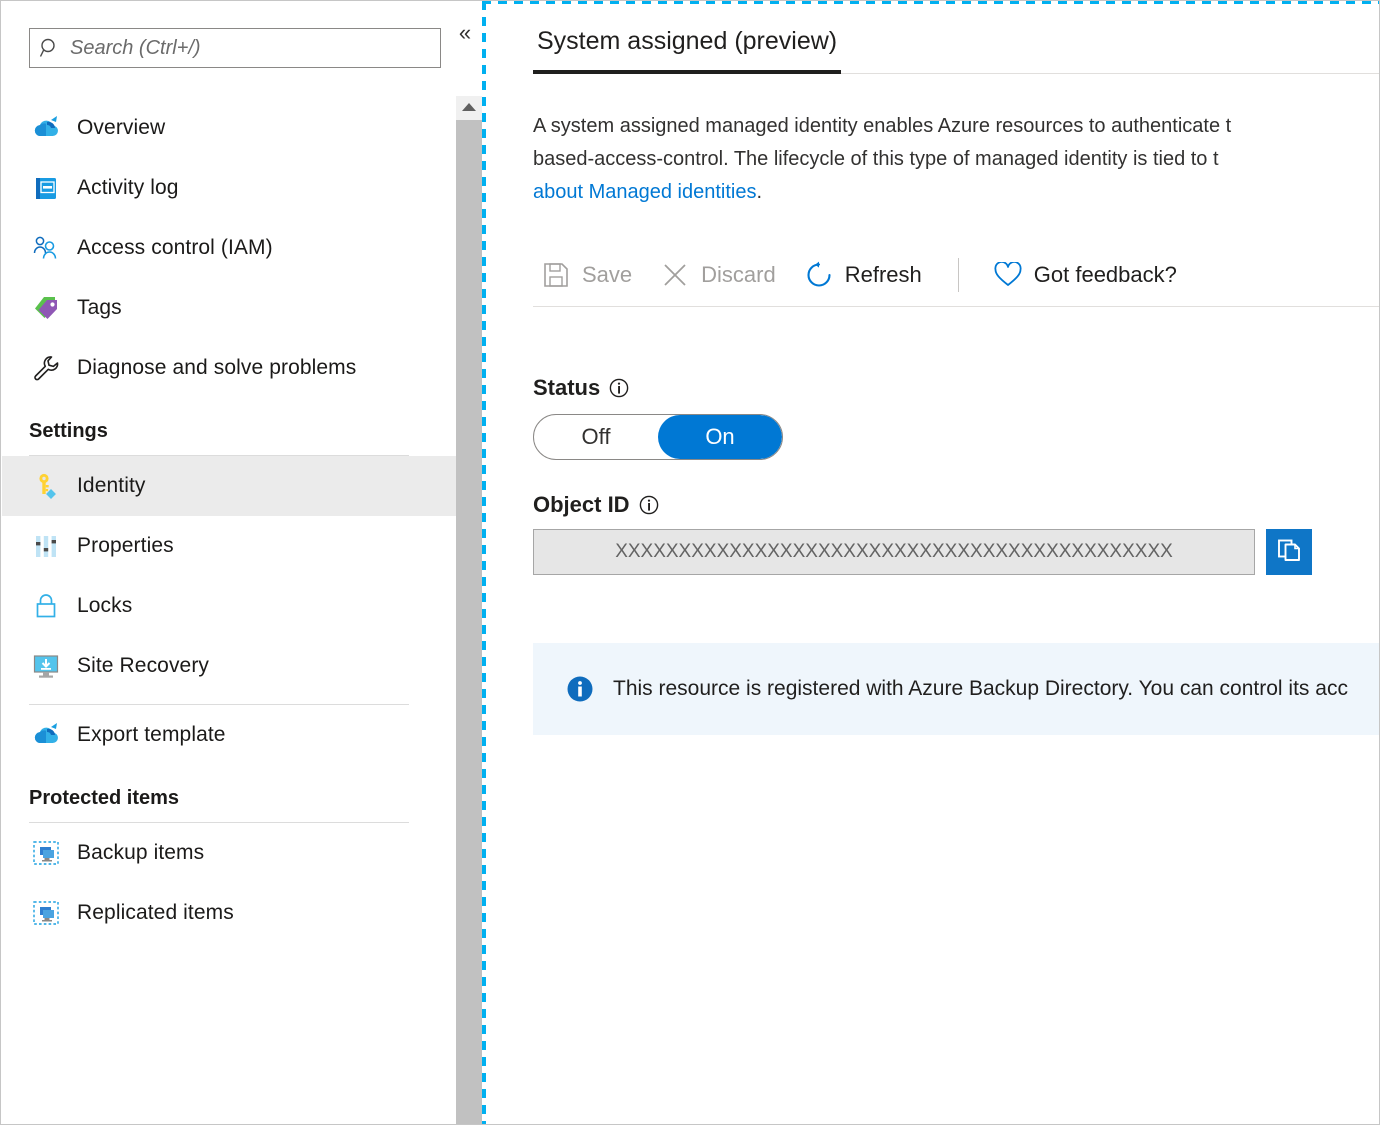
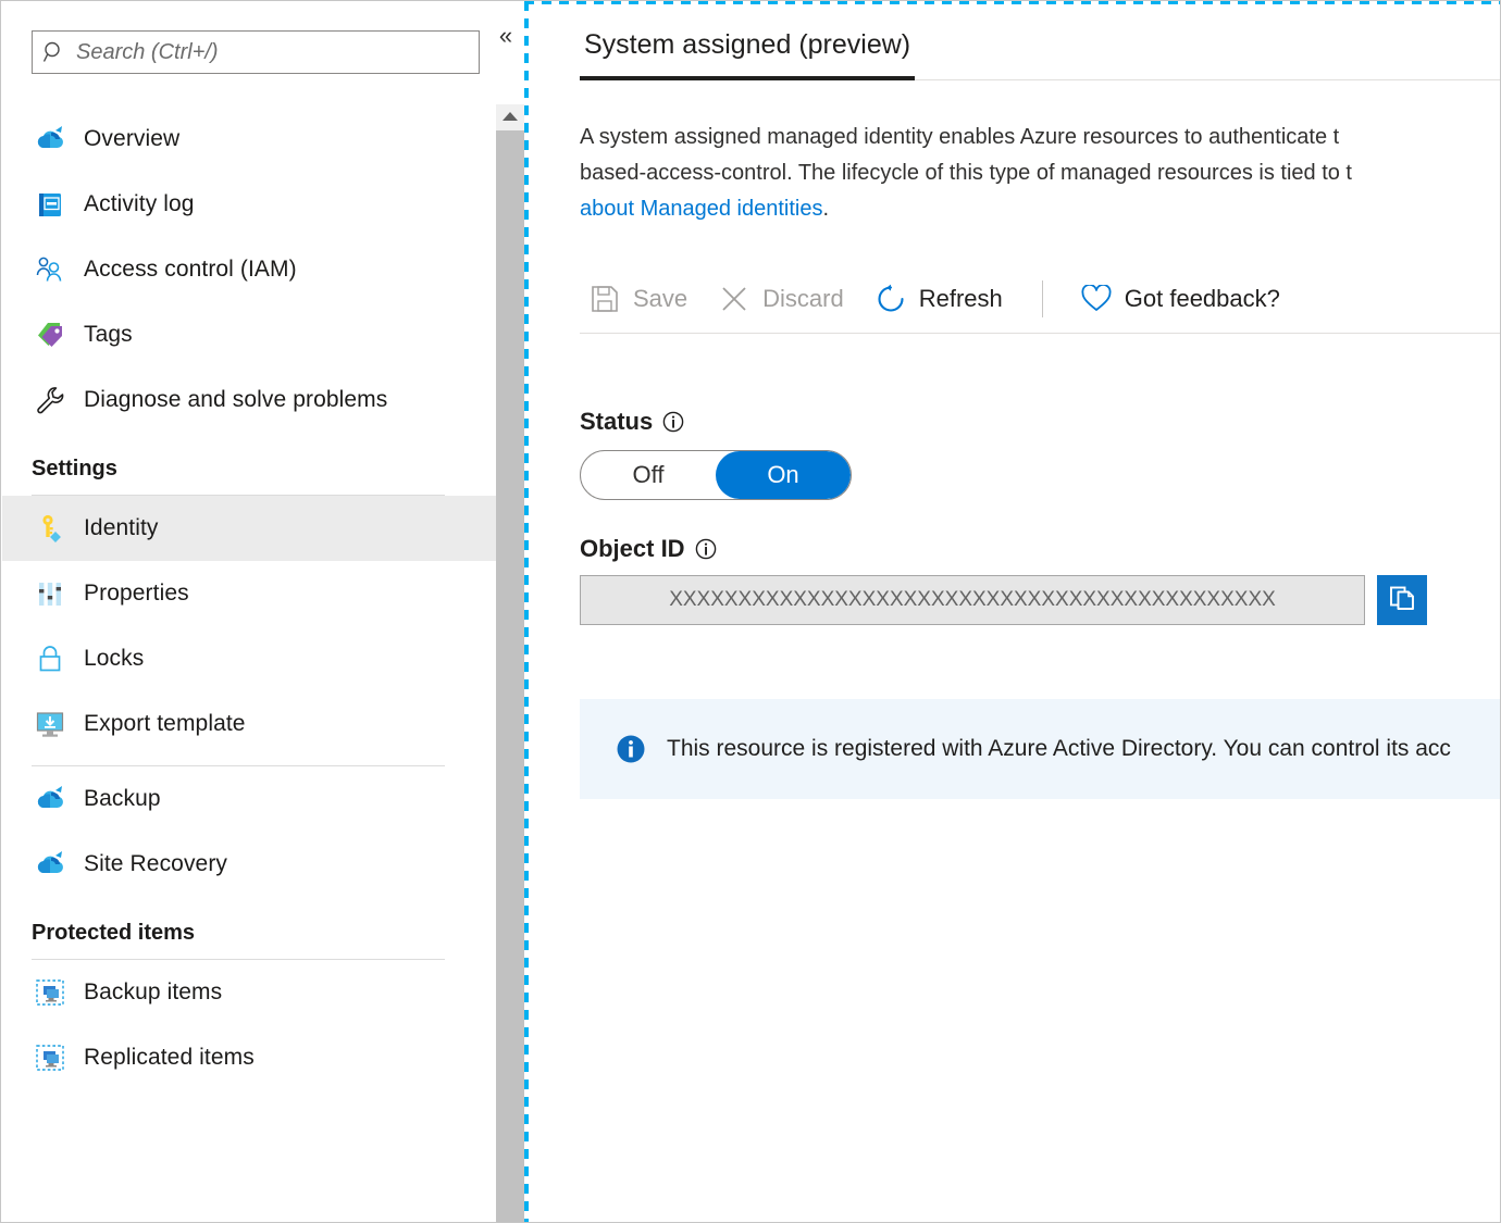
  Search (Ctrl+/)
  Overview
  Activity log
  Access control (IAM)
  Tags
  Diagnose and solve problems
  Settings
  Identity
  Properties
  Locks
- Site Recovery
+ Export template
+ Backup
- Export template
+ Site Recovery
  Protected items
  Backup items
  Replicated items
  «
  System assigned (preview)
  A system assigned managed identity enables Azure resources to authenticate t
- based-access-control. The lifecycle of this type of managed identity is tied to t
+ based-access-control. The lifecycle of this type of managed resources is tied to t
  about Managed identities.
  Save
  Discard
  Refresh
  Got feedback?
  Status
  Off
  On
  Object ID
  XXXXXXXXXXXXXXXXXXXXXXXXXXXXXXXXXXXXXXXXXXXX
- This resource is registered with Azure Backup Directory. You can control its acc
+ This resource is registered with Azure Active Directory. You can control its acc
